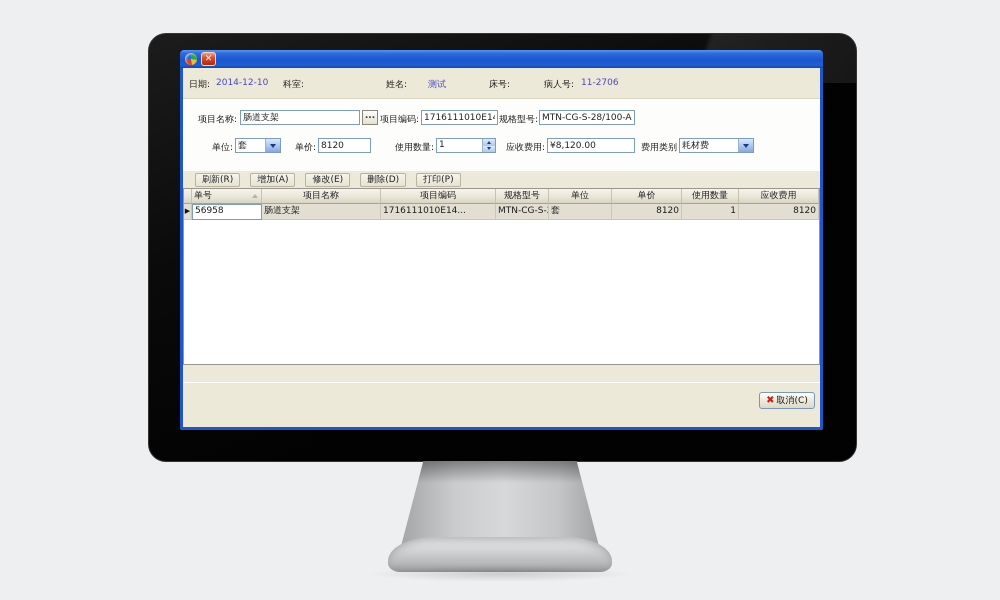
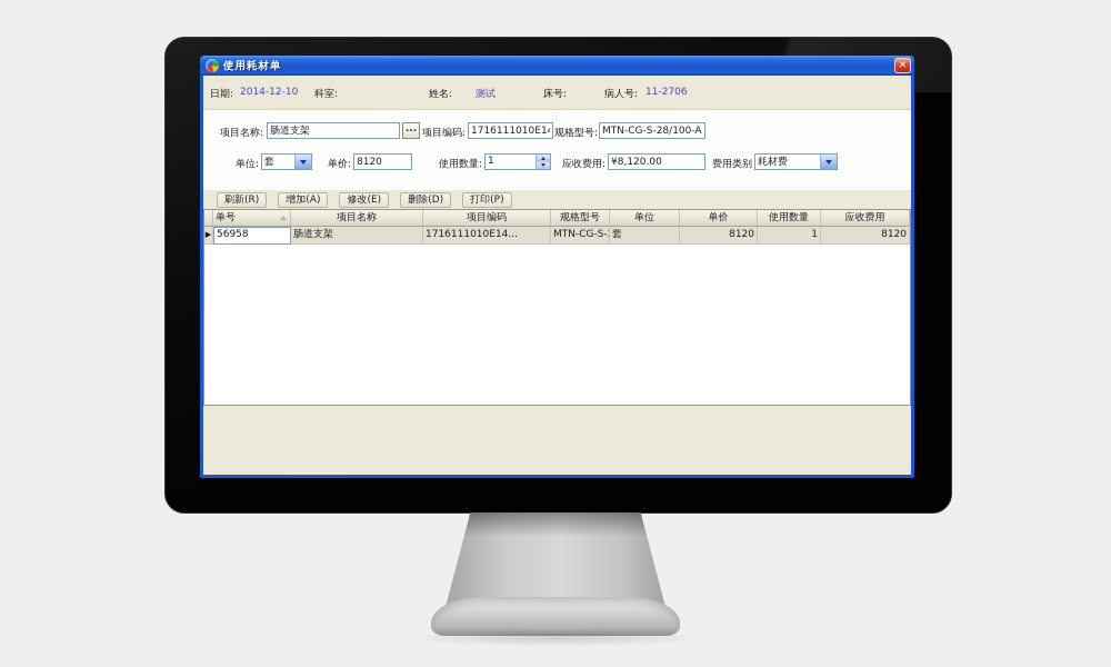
+ 使用耗材单
  ✕
  日期:
  2014-12-10
  科室:
  姓名:
  测试
  床号:
  病人号:
  11-2706
  项目名称:
  肠道支架
  ...
  项目编码:
  1716111010E1
  规格型号:
  MTN-CG-S-28/100-A
  单位:
  套
  单价:
  8120
  使用数量:
  1
  应收费用:
  ¥8,120.00
  费用类别
  耗材费
  刷新(R)
  增加(A)
  修改(E)
  删除(D)
  打印(P)
  单号
  项目名称
  项目编码
  规格型号
  单位
  单价
  使用数量
  应收费用
  ▶
  56958
  肠道支架
  1716111010E14...
  套
  8120
  1
  8120
- ✖
- 取消(C)
